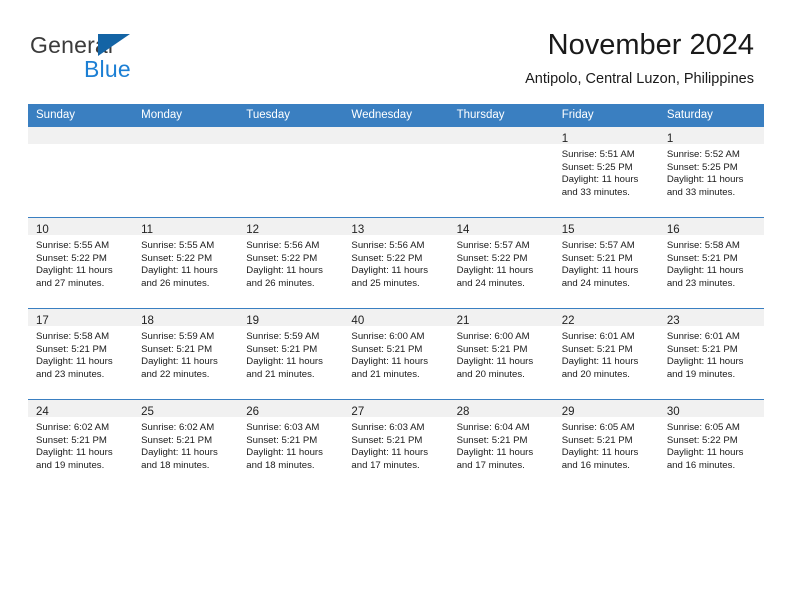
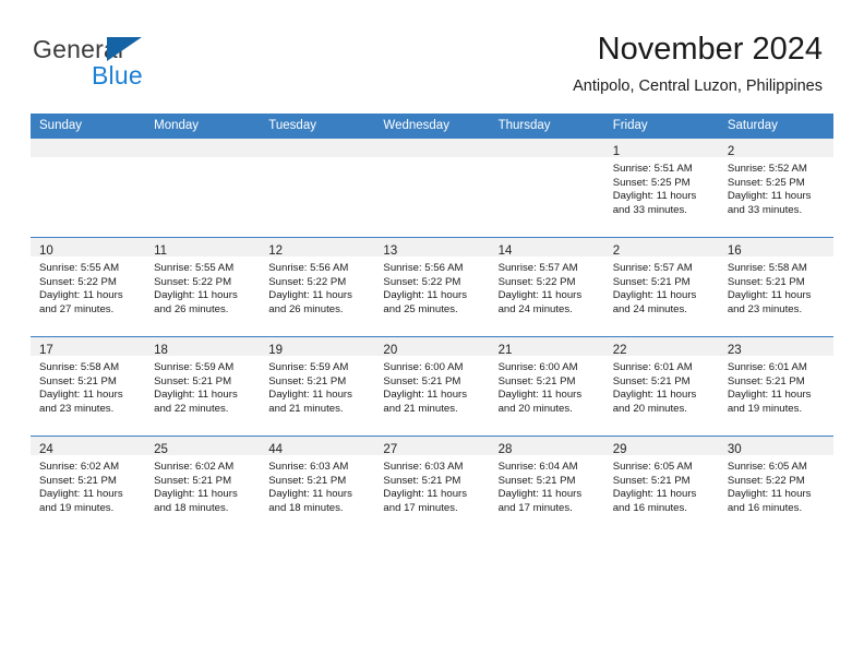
  General
  Blue
  November 2024
  Antipolo, Central Luzon, Philippines
  Sunday	Monday	Tuesday	Wednesday	Thursday	Friday	Saturday
- 					1Sunrise: 5:51 AMSunset: 5:25 PMDaylight: 11 hoursand 33 minutes.	1Sunrise: 5:52 AMSunset: 5:25 PMDaylight: 11 hoursand 33 minutes.
+ 					1Sunrise: 5:51 AMSunset: 5:25 PMDaylight: 11 hoursand 33 minutes.	2Sunrise: 5:52 AMSunset: 5:25 PMDaylight: 11 hoursand 33 minutes.
- 10Sunrise: 5:55 AMSunset: 5:22 PMDaylight: 11 hoursand 27 minutes.	11Sunrise: 5:55 AMSunset: 5:22 PMDaylight: 11 hoursand 26 minutes.	12Sunrise: 5:56 AMSunset: 5:22 PMDaylight: 11 hoursand 26 minutes.	13Sunrise: 5:56 AMSunset: 5:22 PMDaylight: 11 hoursand 25 minutes.	14Sunrise: 5:57 AMSunset: 5:22 PMDaylight: 11 hoursand 24 minutes.	15Sunrise: 5:57 AMSunset: 5:21 PMDaylight: 11 hoursand 24 minutes.	16Sunrise: 5:58 AMSunset: 5:21 PMDaylight: 11 hoursand 23 minutes.
+ 10Sunrise: 5:55 AMSunset: 5:22 PMDaylight: 11 hoursand 27 minutes.	11Sunrise: 5:55 AMSunset: 5:22 PMDaylight: 11 hoursand 26 minutes.	12Sunrise: 5:56 AMSunset: 5:22 PMDaylight: 11 hoursand 26 minutes.	13Sunrise: 5:56 AMSunset: 5:22 PMDaylight: 11 hoursand 25 minutes.	14Sunrise: 5:57 AMSunset: 5:22 PMDaylight: 11 hoursand 24 minutes.	2Sunrise: 5:57 AMSunset: 5:21 PMDaylight: 11 hoursand 24 minutes.	16Sunrise: 5:58 AMSunset: 5:21 PMDaylight: 11 hoursand 23 minutes.
- 17Sunrise: 5:58 AMSunset: 5:21 PMDaylight: 11 hoursand 23 minutes.	18Sunrise: 5:59 AMSunset: 5:21 PMDaylight: 11 hoursand 22 minutes.	19Sunrise: 5:59 AMSunset: 5:21 PMDaylight: 11 hoursand 21 minutes.	40Sunrise: 6:00 AMSunset: 5:21 PMDaylight: 11 hoursand 21 minutes.	21Sunrise: 6:00 AMSunset: 5:21 PMDaylight: 11 hoursand 20 minutes.	22Sunrise: 6:01 AMSunset: 5:21 PMDaylight: 11 hoursand 20 minutes.	23Sunrise: 6:01 AMSunset: 5:21 PMDaylight: 11 hoursand 19 minutes.
+ 17Sunrise: 5:58 AMSunset: 5:21 PMDaylight: 11 hoursand 23 minutes.	18Sunrise: 5:59 AMSunset: 5:21 PMDaylight: 11 hoursand 22 minutes.	19Sunrise: 5:59 AMSunset: 5:21 PMDaylight: 11 hoursand 21 minutes.	20Sunrise: 6:00 AMSunset: 5:21 PMDaylight: 11 hoursand 21 minutes.	21Sunrise: 6:00 AMSunset: 5:21 PMDaylight: 11 hoursand 20 minutes.	22Sunrise: 6:01 AMSunset: 5:21 PMDaylight: 11 hoursand 20 minutes.	23Sunrise: 6:01 AMSunset: 5:21 PMDaylight: 11 hoursand 19 minutes.
- 24Sunrise: 6:02 AMSunset: 5:21 PMDaylight: 11 hoursand 19 minutes.	25Sunrise: 6:02 AMSunset: 5:21 PMDaylight: 11 hoursand 18 minutes.	26Sunrise: 6:03 AMSunset: 5:21 PMDaylight: 11 hoursand 18 minutes.	27Sunrise: 6:03 AMSunset: 5:21 PMDaylight: 11 hoursand 17 minutes.	28Sunrise: 6:04 AMSunset: 5:21 PMDaylight: 11 hoursand 17 minutes.	29Sunrise: 6:05 AMSunset: 5:21 PMDaylight: 11 hoursand 16 minutes.	30Sunrise: 6:05 AMSunset: 5:22 PMDaylight: 11 hoursand 16 minutes.
+ 24Sunrise: 6:02 AMSunset: 5:21 PMDaylight: 11 hoursand 19 minutes.	25Sunrise: 6:02 AMSunset: 5:21 PMDaylight: 11 hoursand 18 minutes.	44Sunrise: 6:03 AMSunset: 5:21 PMDaylight: 11 hoursand 18 minutes.	27Sunrise: 6:03 AMSunset: 5:21 PMDaylight: 11 hoursand 17 minutes.	28Sunrise: 6:04 AMSunset: 5:21 PMDaylight: 11 hoursand 17 minutes.	29Sunrise: 6:05 AMSunset: 5:21 PMDaylight: 11 hoursand 16 minutes.	30Sunrise: 6:05 AMSunset: 5:22 PMDaylight: 11 hoursand 16 minutes.
